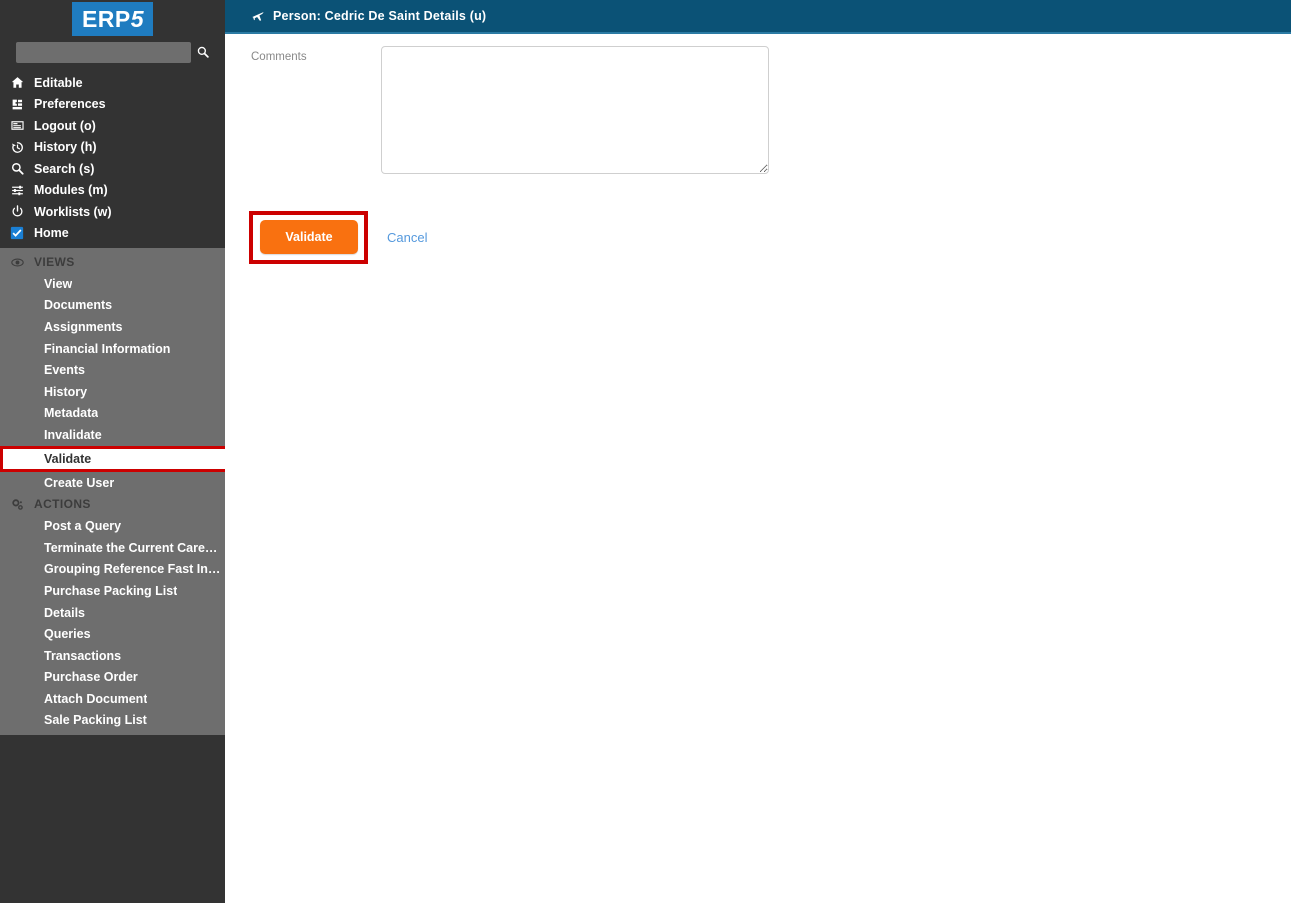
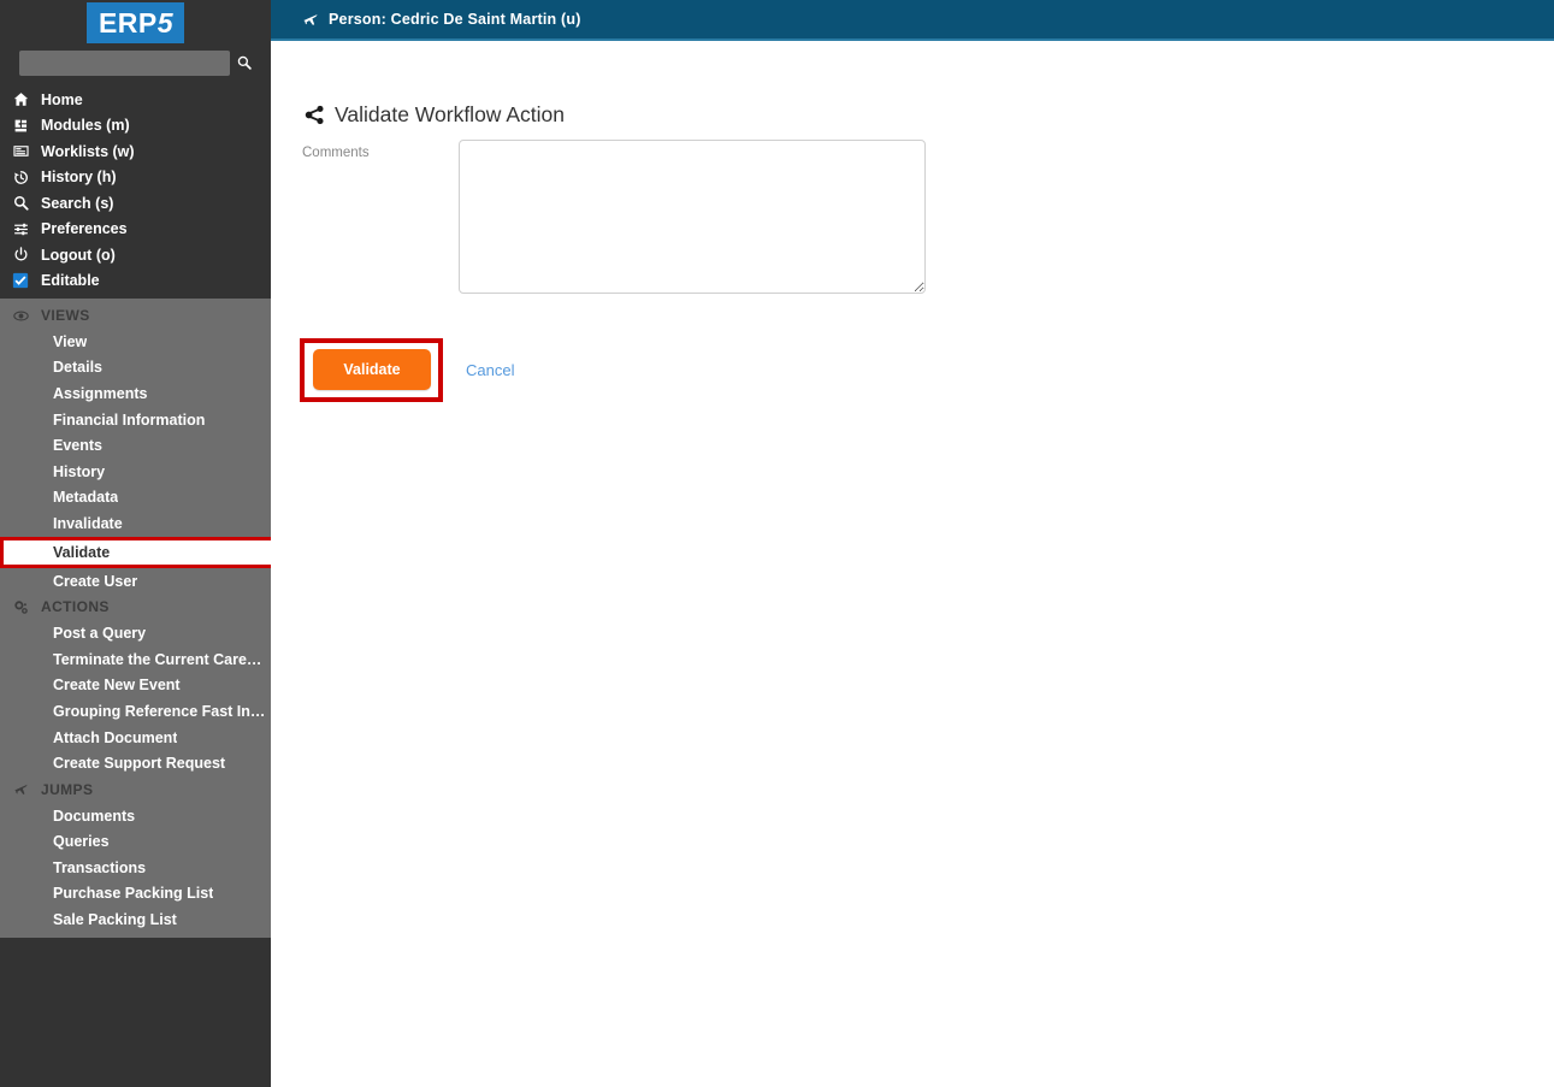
  ERP5
- Editable
+ Home
- Preferences
+ Modules (m)
- Logout (o)
+ Worklists (w)
  History (h)
  Search (s)
- Modules (m)
+ Preferences
- Worklists (w)
+ Logout (o)
- Home
+ Editable
  VIEWS
  View
- Documents
+ Details
  Assignments
  Financial Information
  Events
  History
  Metadata
  Invalidate
  Validate
  Create User
  ACTIONS
  Post a Query
  Terminate the Current Career..
+ Create New Event
  Grouping Reference Fast Inpu
- Purchase Packing List
+ Attach Document
+ Create Support Request
+ JUMPS
- Details
+ Documents
  Queries
  Transactions
- Purchase Order
- Attach Document
+ Purchase Packing List
  Sale Packing List
- Person: Cedric De Saint Details (u)
+ Person: Cedric De Saint Martin (u)
+ Validate Workflow Action
  Comments
  Validate
  Cancel
